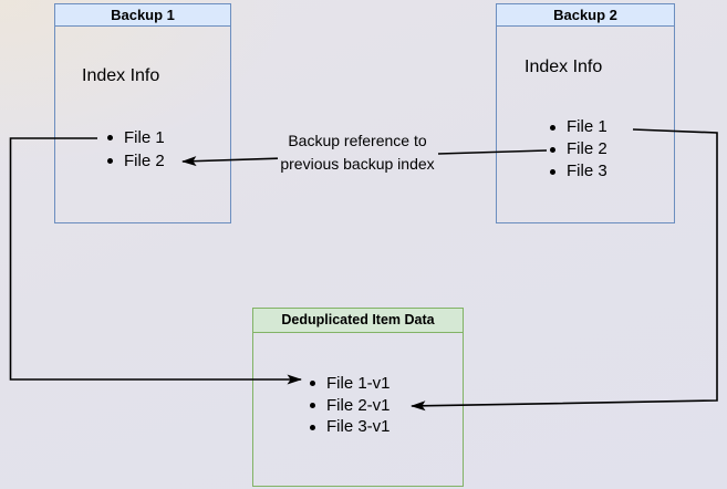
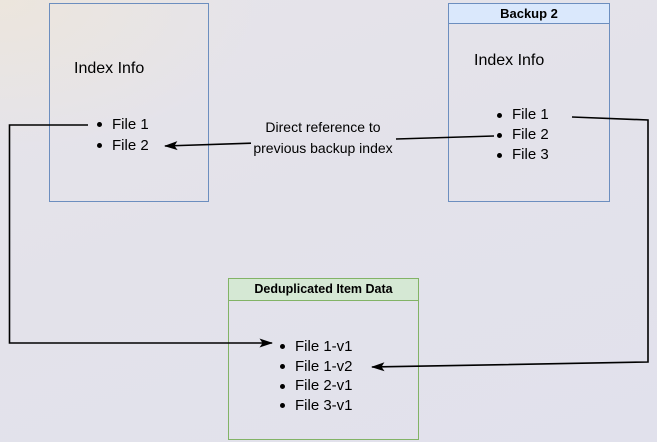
- Backup 1
  Index Info
  File 1
  File 2
  Backup 2
  Index Info
  File 1
  File 2
  File 3
  Deduplicated Item Data
  File 1-v1
+ File 1-v2
  File 2-v1
  File 3-v1
- Backup reference to previous backup index
+ Direct reference to previous backup index
